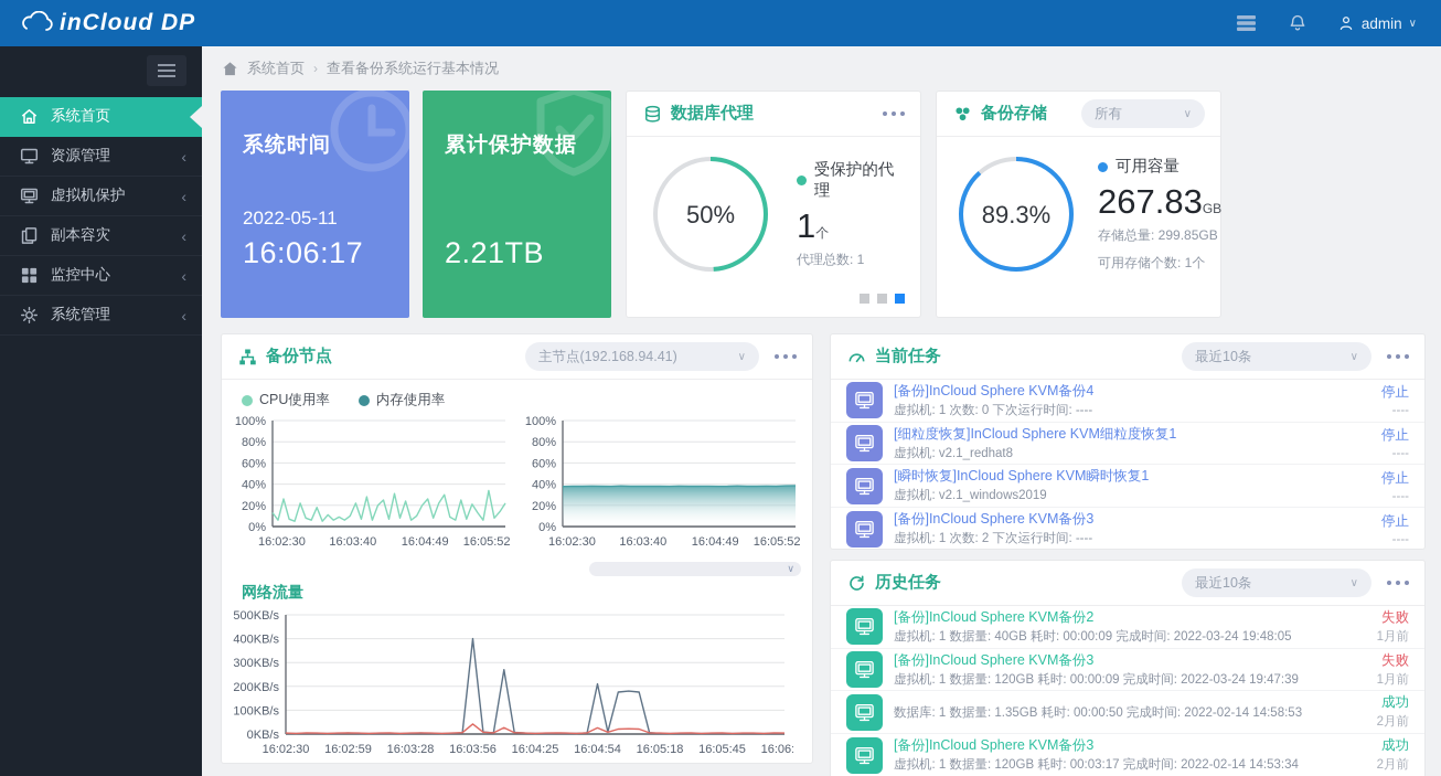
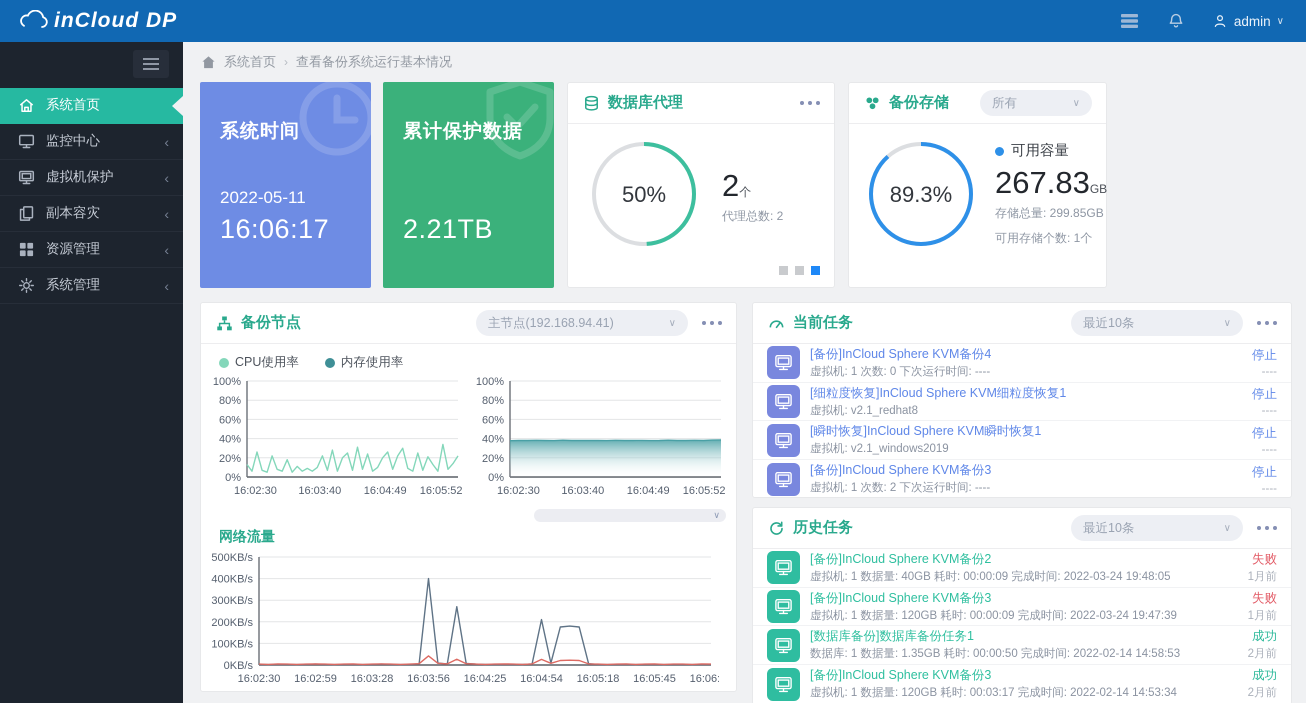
  inCloud DP
  admin
  ∨
  系统首页
- 资源管理
+ 监控中心
  ‹
  虚拟机保护
  ‹
  副本容灾
  ‹
- 监控中心
+ 资源管理
  ‹
  系统管理
  ‹
  系统首页
  ›
  查看备份系统运行基本情况
  系统时间
  2022-05-11
  16:06:17
  累计保护数据
  2.21TB
  数据库代理
  50%
- 受保护的代理
- 1个
+ 2个
- 代理总数: 1
+ 代理总数: 2
  备份存储
  所有
  ∨
  89.3%
  可用容量
  267.83GB
  存储总量: 299.85GB
  可用存储个数: 1个
  备份节点
  主节点(192.168.94.41)
  ∨
  CPU使用率
  内存使用率
  0%
  20%
  40%
  60%
  80%
  100%
  16:02:30
  16:03:40
  16:04:49
  16:05:52
  0%
  20%
  40%
  60%
  80%
  100%
  16:02:30
  16:03:40
  16:04:49
  16:05:52
  ∨
  网络流量
  0KB/s
  100KB/s
  200KB/s
  300KB/s
  400KB/s
  500KB/s
  16:02:30
  16:02:59
  16:03:28
  16:03:56
  16:04:25
  16:04:54
  16:05:18
  16:05:45
  16:06:
  当前任务
  最近10条
  ∨
  [备份]InCloud Sphere KVM备份4
  虚拟机: 1 次数: 0 下次运行时间: ----
  停止
  ----
  [细粒度恢复]InCloud Sphere KVM细粒度恢复1
  虚拟机: v2.1_redhat8
  停止
  ----
  [瞬时恢复]InCloud Sphere KVM瞬时恢复1
  虚拟机: v2.1_windows2019
  停止
  ----
  [备份]InCloud Sphere KVM备份3
  虚拟机: 1 次数: 2 下次运行时间: ----
  停止
  ----
  历史任务
  最近10条
  ∨
  [备份]InCloud Sphere KVM备份2
  虚拟机: 1 数据量: 40GB 耗时: 00:00:09 完成时间: 2022-03-24 19:48:05
  失败
  1月前
  [备份]InCloud Sphere KVM备份3
  虚拟机: 1 数据量: 120GB 耗时: 00:00:09 完成时间: 2022-03-24 19:47:39
  失败
  1月前
+ [数据库备份]数据库备份任务1
  数据库: 1 数据量: 1.35GB 耗时: 00:00:50 完成时间: 2022-02-14 14:58:53
  成功
  2月前
  [备份]InCloud Sphere KVM备份3
  虚拟机: 1 数据量: 120GB 耗时: 00:03:17 完成时间: 2022-02-14 14:53:34
  成功
  2月前
